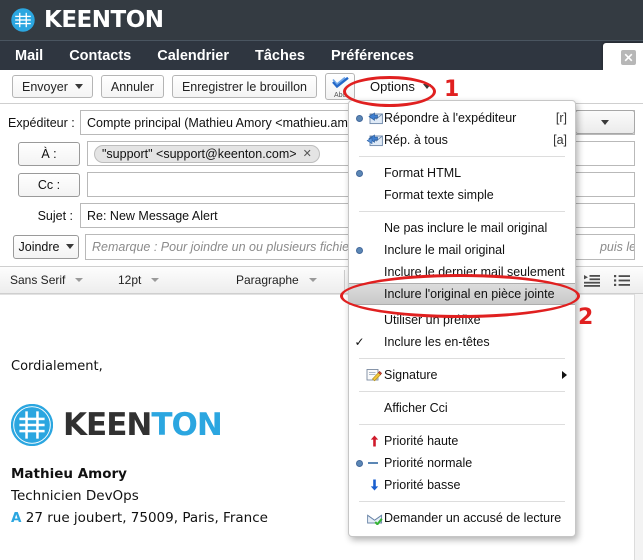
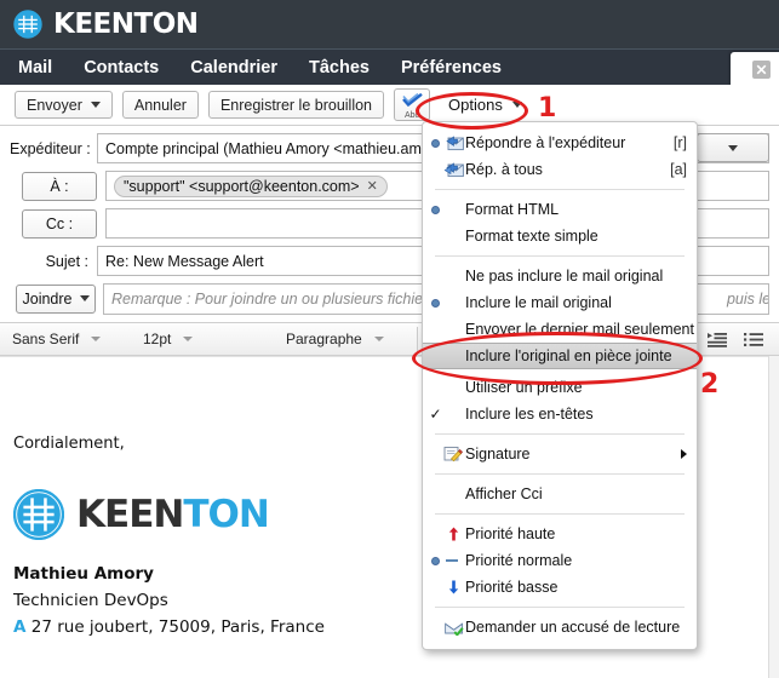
  KEENTON
  Mail
  Contacts
  Calendrier
  Tâches
  Préférences
  Envoyer
  Annuler
  Enregistrer le brouillon
  Options
  Expéditeur :
  Compte principal (Mathieu Amory <mathieu.am
  À :
  "support" <support@keenton.com>
  ✕
  Cc :
  Sujet :
  Re: New Message Alert
  Joindre
  Remarque : Pour joindre un ou plusieurs fichie
  Sans Serif
  12pt
  Paragraphe
  Cordialement,
  KEENTON
  Mathieu Amory
  Technicien DevOps
  A 27 rue joubert, 75009, Paris, France
  Répondre à l'expéditeur
  [r]
  Rép. à tous
  [a]
  Format HTML
  Format texte simple
  Ne pas inclure le mail original
  Inclure le mail original
- Inclure le dernier mail seulement
+ Envoyer le dernier mail seulement
  Inclure l'original en pièce jointe
  Utiliser un préfixe
  ✓
  Inclure les en-têtes
  Signature
  Afficher Cci
  Priorité haute
  Priorité normale
  Priorité basse
  Demander un accusé de lecture
  1
  2
